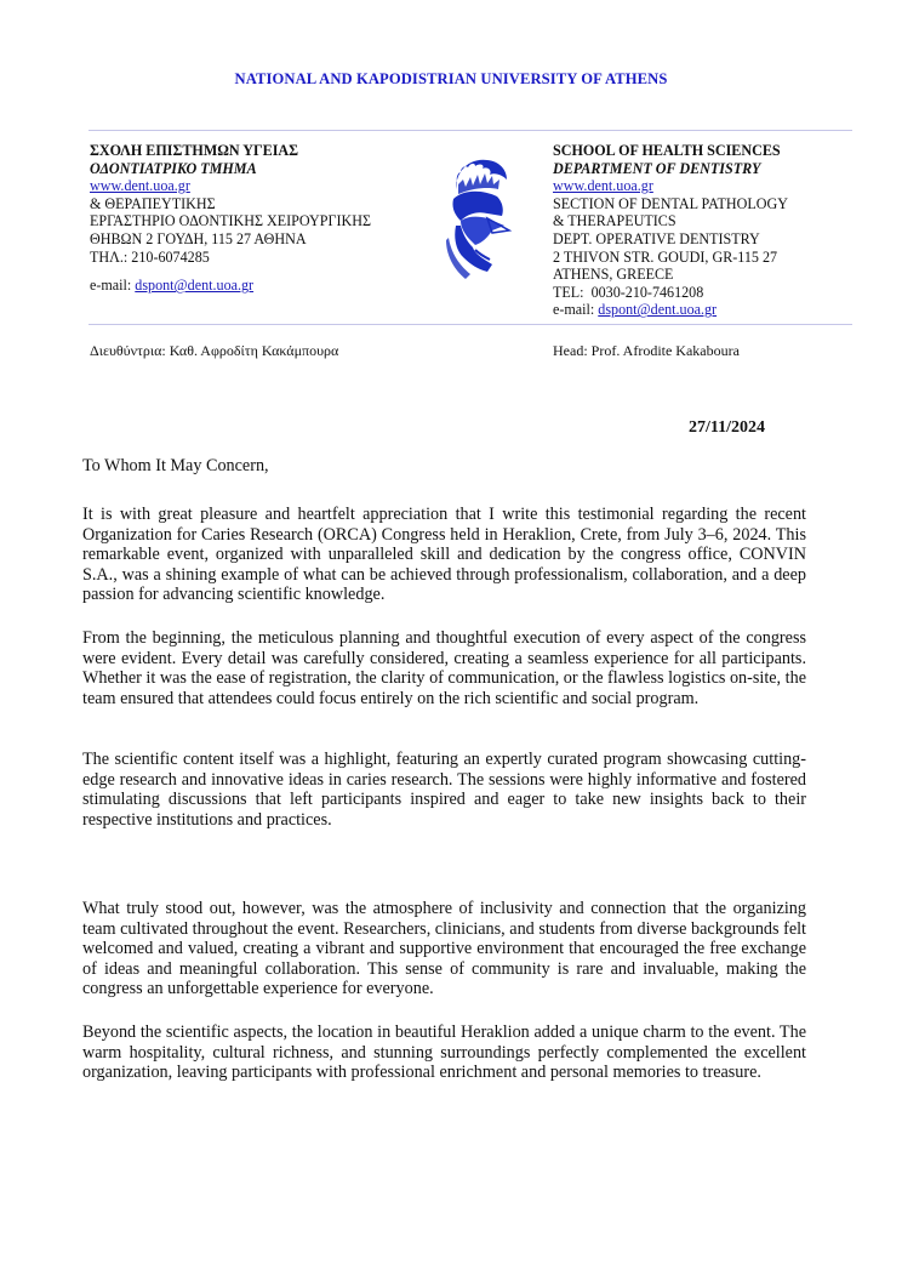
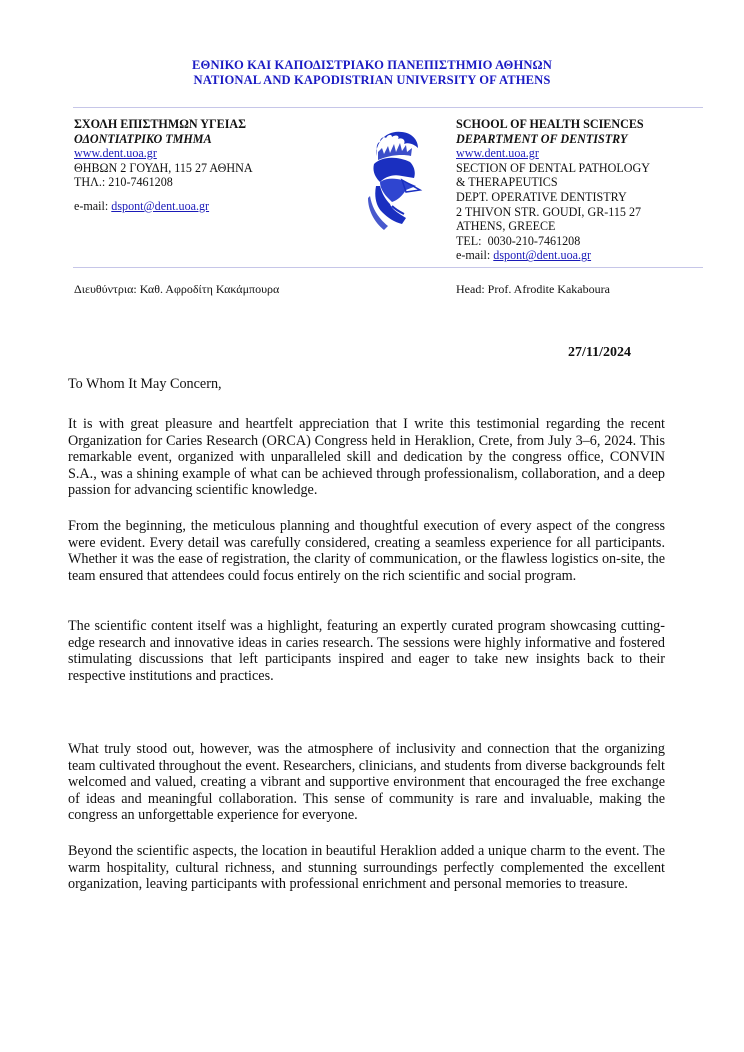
+ ΕΘΝΙΚΟ ΚΑΙ ΚΑΠΟΔΙΣΤΡΙΑΚΟ ΠΑΝΕΠΙΣΤΗΜΙΟ ΑΘΗΝΩΝ
  NATIONAL AND KAPODISTRIAN UNIVERSITY OF ATHENS
  ΣΧΟΛΗ ΕΠΙΣΤΗΜΩΝ ΥΓΕΙΑΣ
  ΟΔΟΝΤΙΑΤΡΙΚΟ ΤΜΗΜΑ
  www.dent.uoa.gr
- & ΘΕΡΑΠΕΥΤΙΚΗΣ
- ΕΡΓΑΣΤΗΡΙΟ ΟΔΟΝΤΙΚΗΣ ΧΕΙΡΟΥΡΓΙΚΗΣ
  ΘΗΒΩΝ 2 ΓΟΥΔΗ, 115 27 ΑΘΗΝΑ
- ΤΗΛ.: 210-6074285
+ ΤΗΛ.: 210-7461208
  e-mail: dspont@dent.uoa.gr
  SCHOOL OF HEALTH SCIENCES
  DEPARTMENT OF DENTISTRY
  www.dent.uoa.gr
  SECTION OF DENTAL PATHOLOGY
  & THERAPEUTICS
  DEPT. OPERATIVE DENTISTRY
  2 THIVON STR. GOUDI, GR-115 27
  ATHENS, GREECE
  TEL: 0030-210-7461208
  e-mail: dspont@dent.uoa.gr
  Διευθύντρια: Καθ. Αφροδίτη Κακάμπουρα
  Head: Prof. Afrodite Kakaboura
  27/11/2024
  To Whom It May Concern,
  It is with great pleasure and heartfelt appreciation that I write this testimonial regarding the recent Organization for Caries Research (ORCA) Congress held in Heraklion, Crete, from July 3–6, 2024. This remarkable event, organized with unparalleled skill and dedication by the congress office, CONVIN S.A., was a shining example of what can be achieved through professionalism, collaboration, and a deep passion for advancing scientific knowledge.
  From the beginning, the meticulous planning and thoughtful execution of every aspect of the congress were evident. Every detail was carefully considered, creating a seamless experience for all participants. Whether it was the ease of registration, the clarity of communication, or the flawless logistics on-site, the team ensured that attendees could focus entirely on the rich scientific and social program.
  The scientific content itself was a highlight, featuring an expertly curated program showcasing cutting-edge research and innovative ideas in caries research. The sessions were highly informative and fostered stimulating discussions that left participants inspired and eager to take new insights back to their respective institutions and practices.
  What truly stood out, however, was the atmosphere of inclusivity and connection that the organizing team cultivated throughout the event. Researchers, clinicians, and students from diverse backgrounds felt welcomed and valued, creating a vibrant and supportive environment that encouraged the free exchange of ideas and meaningful collaboration. This sense of community is rare and invaluable, making the congress an unforgettable experience for everyone.
  Beyond the scientific aspects, the location in beautiful Heraklion added a unique charm to the event. The warm hospitality, cultural richness, and stunning surroundings perfectly complemented the excellent organization, leaving participants with professional enrichment and personal memories to treasure.
